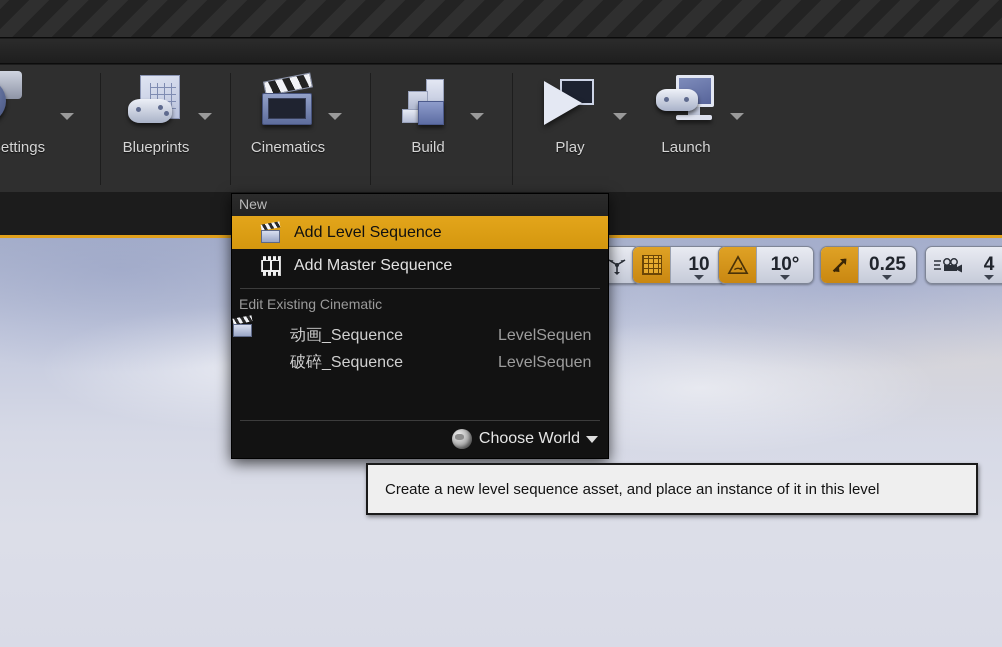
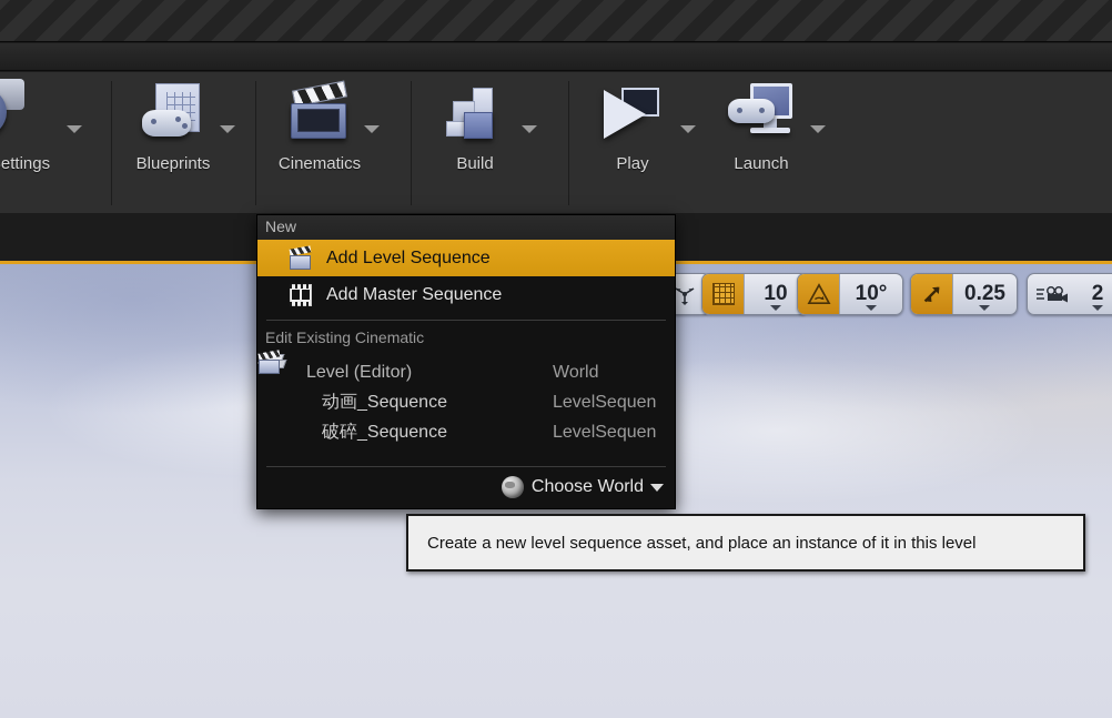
  ettings
  Blueprints
  Cinematics
  Build
  Play
  Launch
  10
  10°
  0.25
- 4
+ 2
  New
  Add Level Sequence
  Add Master Sequence
  Edit Existing Cinematic
+ Level (Editor)
+ World
  动画_Sequence
  LevelSequen
  破碎_Sequence
  LevelSequen
  Choose World
  Create a new level sequence asset, and place an instance of it in this level
